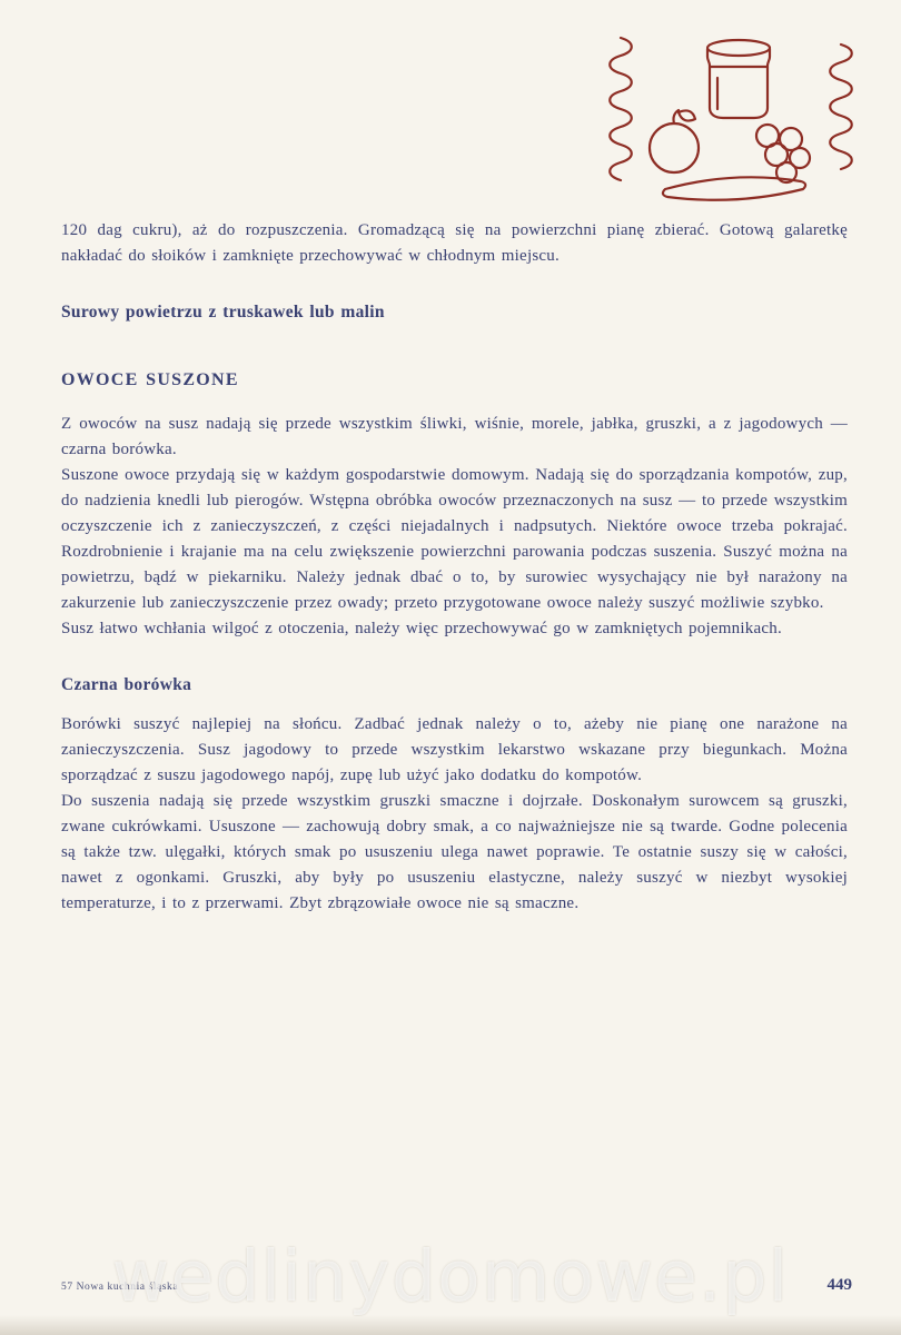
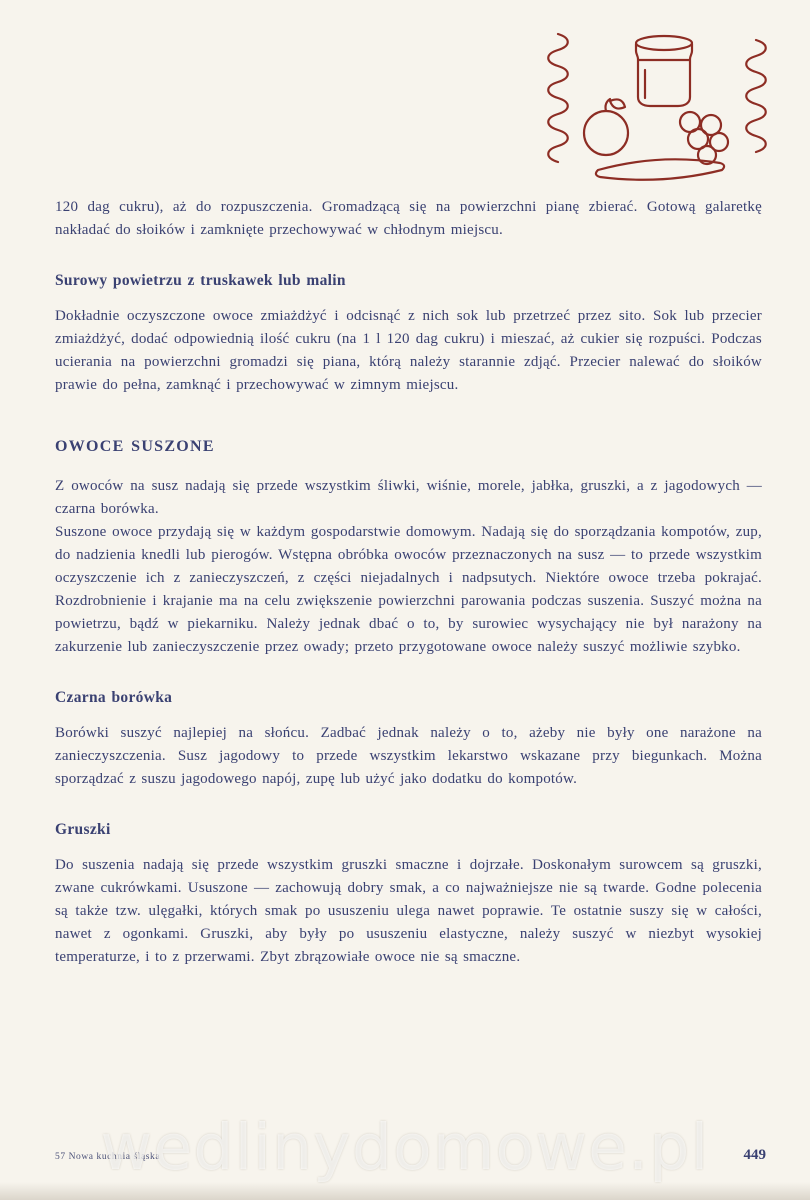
  120 dag cukru), aż do rozpuszczenia. Gromadzącą się na powierzchni pianę zbierać. Gotową galaretkę nakładać do słoików i zamknięte przechowywać w chłodnym miejscu.
  Surowy powietrzu z truskawek lub malin
+ Dokładnie oczyszczone owoce zmiażdżyć i odcisnąć z nich sok lub przetrzeć przez sito. Sok lub przecier zmiażdżyć, dodać odpowiednią ilość cukru (na 1 l 120 dag cukru) i mieszać, aż cukier się rozpuści. Podczas ucierania na powierzchni gromadzi się piana, którą należy starannie zdjąć. Przecier nalewać do słoików prawie do pełna, zamknąć i przechowywać w zimnym miejscu.
  OWOCE SUSZONE
  Z owoców na susz nadają się przede wszystkim śliwki, wiśnie, morele, jabłka, gruszki, a z jagodowych — czarna borówka.
  Suszone owoce przydają się w każdym gospodarstwie domowym. Nadają się do sporządzania kompotów, zup, do nadzienia knedli lub pierogów. Wstępna obróbka owoców przeznaczonych na susz — to przede wszystkim oczyszczenie ich z zanieczyszczeń, z części niejadalnych i nadpsutych. Niektóre owoce trzeba pokrajać. Rozdrobnienie i krajanie ma na celu zwiększenie powierzchni parowania podczas suszenia. Suszyć można na powietrzu, bądź w piekarniku. Należy jednak dbać o to, by surowiec wysychający nie był narażony na zakurzenie lub zanieczyszczenie przez owady; przeto przygotowane owoce należy suszyć możliwie szybko.
- Susz łatwo wchłania wilgoć z otoczenia, należy więc przechowywać go w zamkniętych pojemnikach.
  Czarna borówka
- Borówki suszyć najlepiej na słońcu. Zadbać jednak należy o to, ażeby nie pianę one narażone na zanieczyszczenia. Susz jagodowy to przede wszystkim lekarstwo wskazane przy biegunkach. Można sporządzać z suszu jagodowego napój, zupę lub użyć jako dodatku do kompotów.
+ Borówki suszyć najlepiej na słońcu. Zadbać jednak należy o to, ażeby nie były one narażone na zanieczyszczenia. Susz jagodowy to przede wszystkim lekarstwo wskazane przy biegunkach. Można sporządzać z suszu jagodowego napój, zupę lub użyć jako dodatku do kompotów.
+ Gruszki
  Do suszenia nadają się przede wszystkim gruszki smaczne i dojrzałe. Doskonałym surowcem są gruszki, zwane cukrówkami. Ususzone — zachowują dobry smak, a co najważniejsze nie są twarde. Godne polecenia są także tzw. ulęgałki, których smak po ususzeniu ulega nawet poprawie. Te ostatnie suszy się w całości, nawet z ogonkami. Gruszki, aby były po ususzeniu elastyczne, należy suszyć w niezbyt wysokiej temperaturze, i to z przerwami. Zbyt zbrązowiałe owoce nie są smaczne.
  57 Nowa kuchnia śląska
  449
  wedlinydomowe.pl
